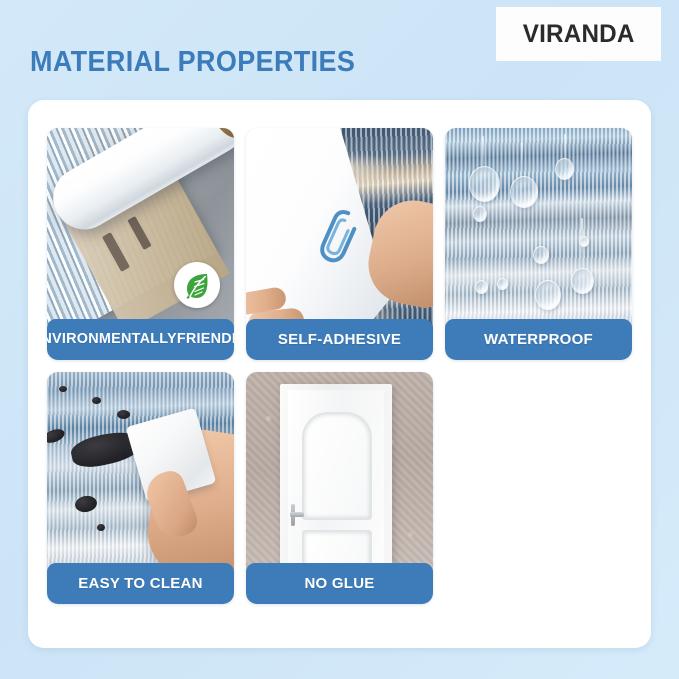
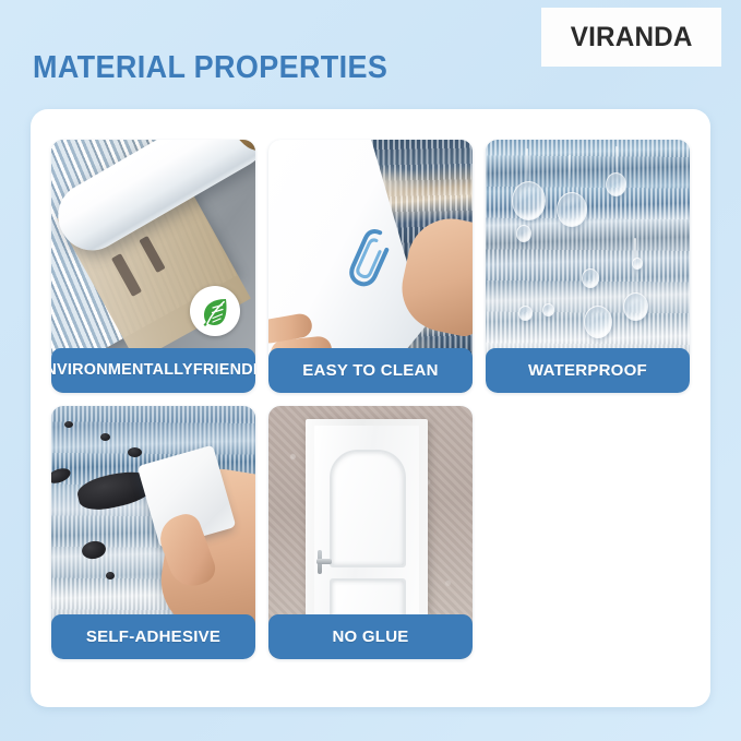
  MATERIAL PROPERTIES
  VIRANDA
  NVIRONMENTALLY
  FRIEND
- SELF-ADHESIVE
+ EASY TO CLEAN
  WATERPROOF
- EASY TO CLEAN
+ SELF-ADHESIVE
  NO GLUE
